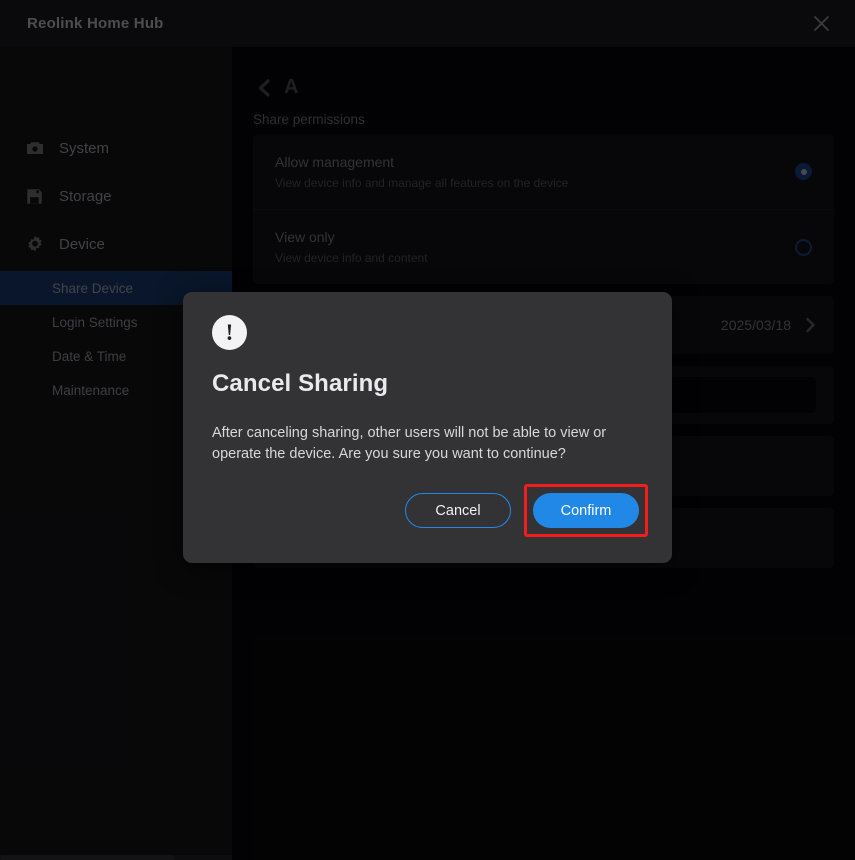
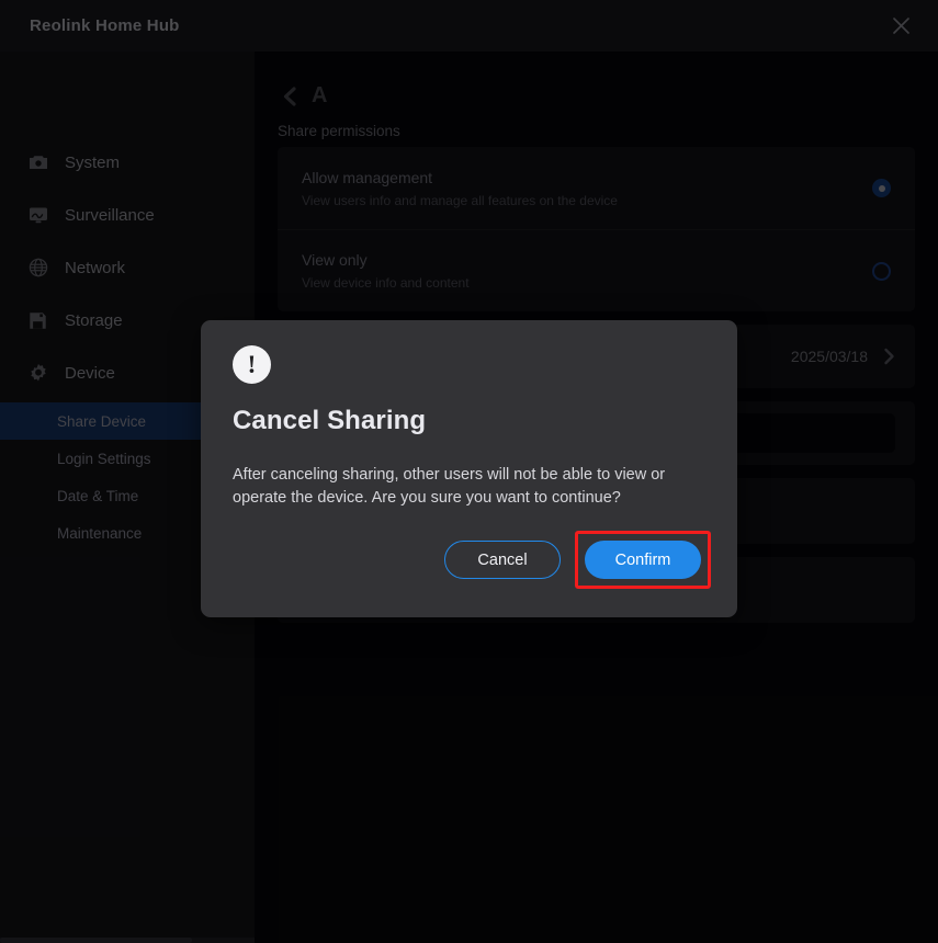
  Reolink Home Hub
  System
+ Surveillance
+ Network
  Storage
  Device
  Share Device
  Login Settings
  Date & Time
  Maintenance
  A
  Share permissions
  Allow management
- View device info and manage all features on the device
+ View users info and manage all features on the device
  View only
  View device info and content
  2025/03/18
  !
  Cancel Sharing
  After canceling sharing, other users will not be able to view or operate the device. Are you sure you want to continue?
  Cancel
  Confirm
